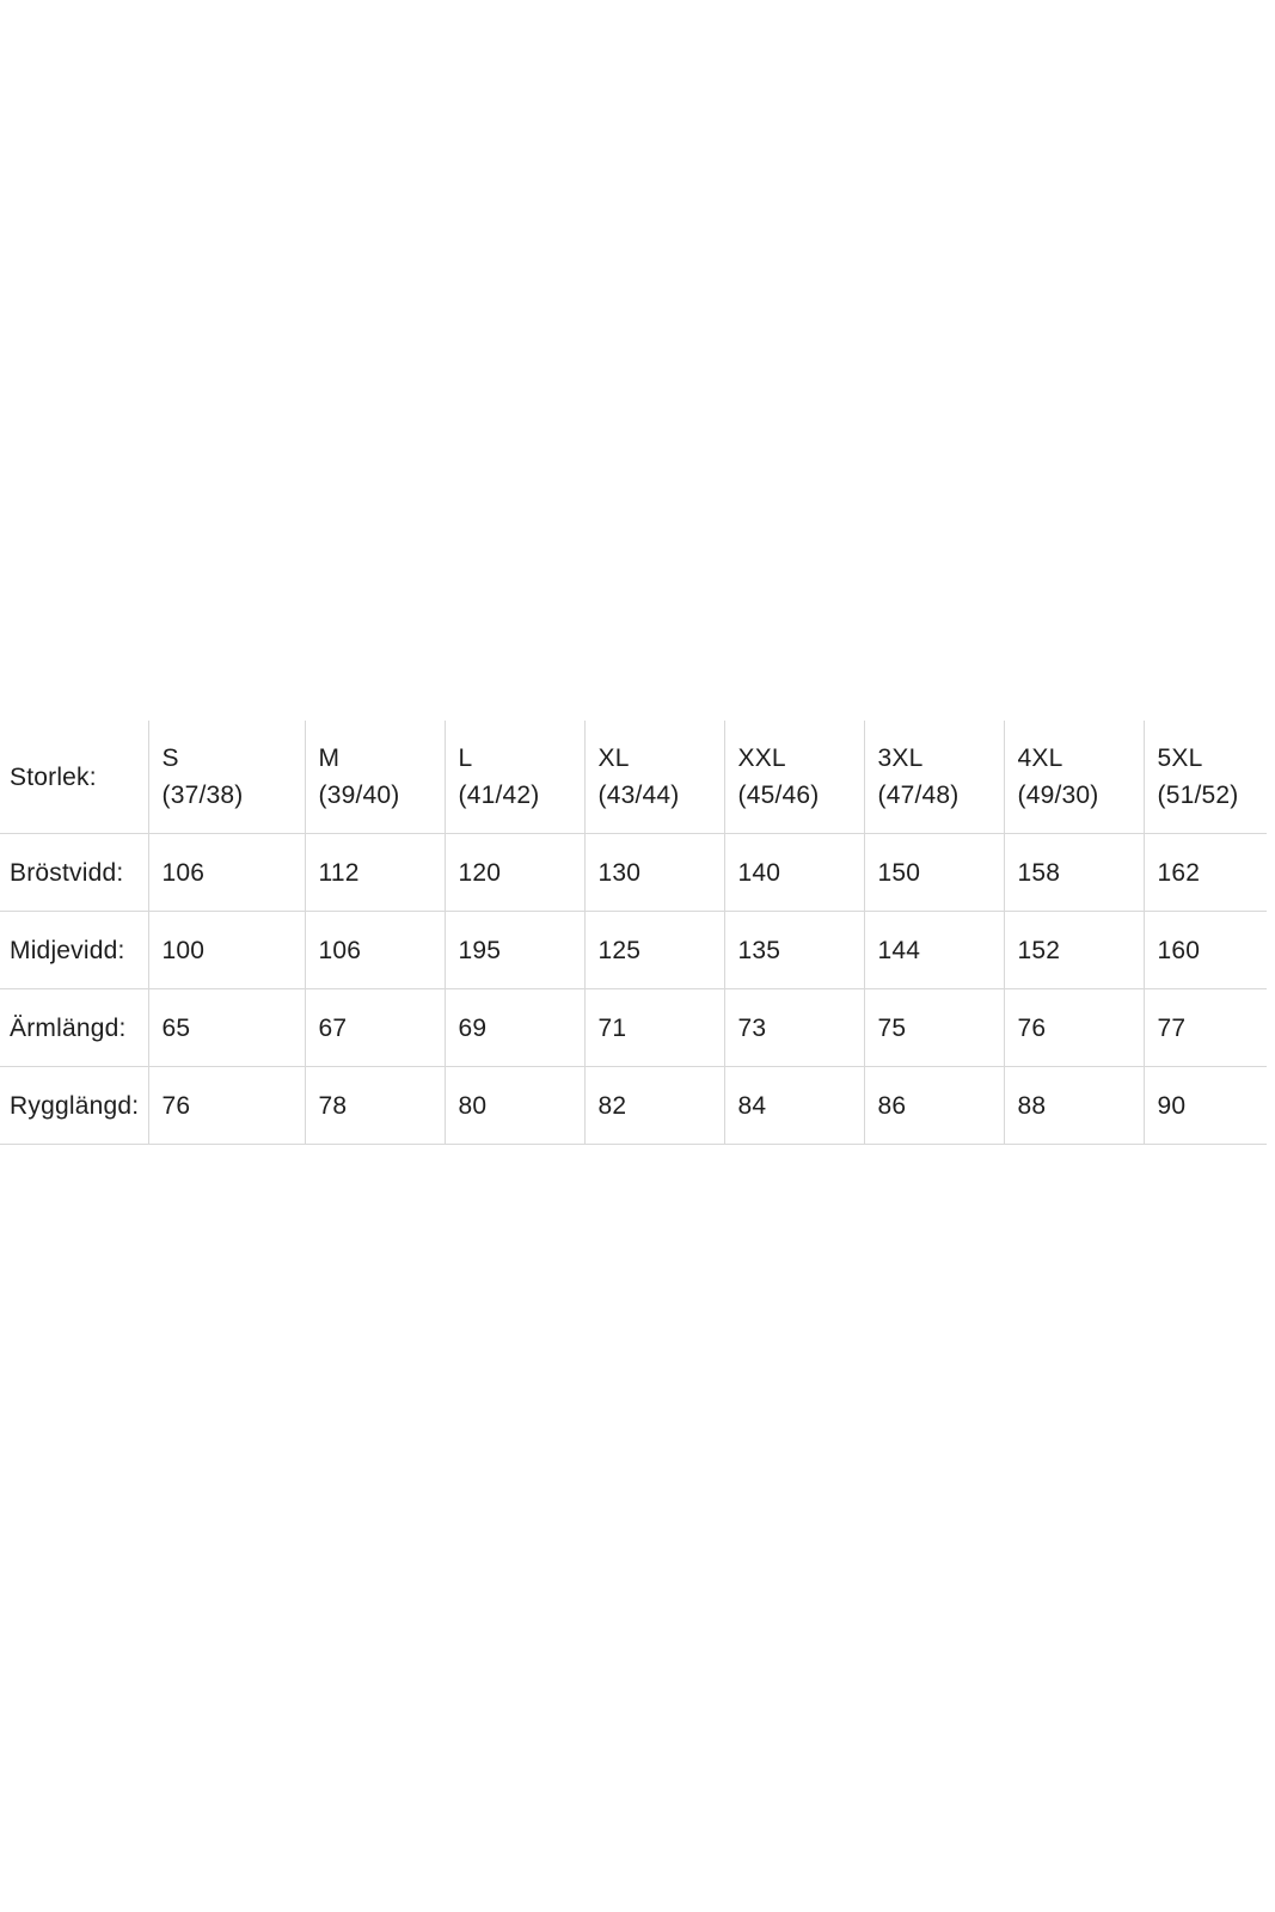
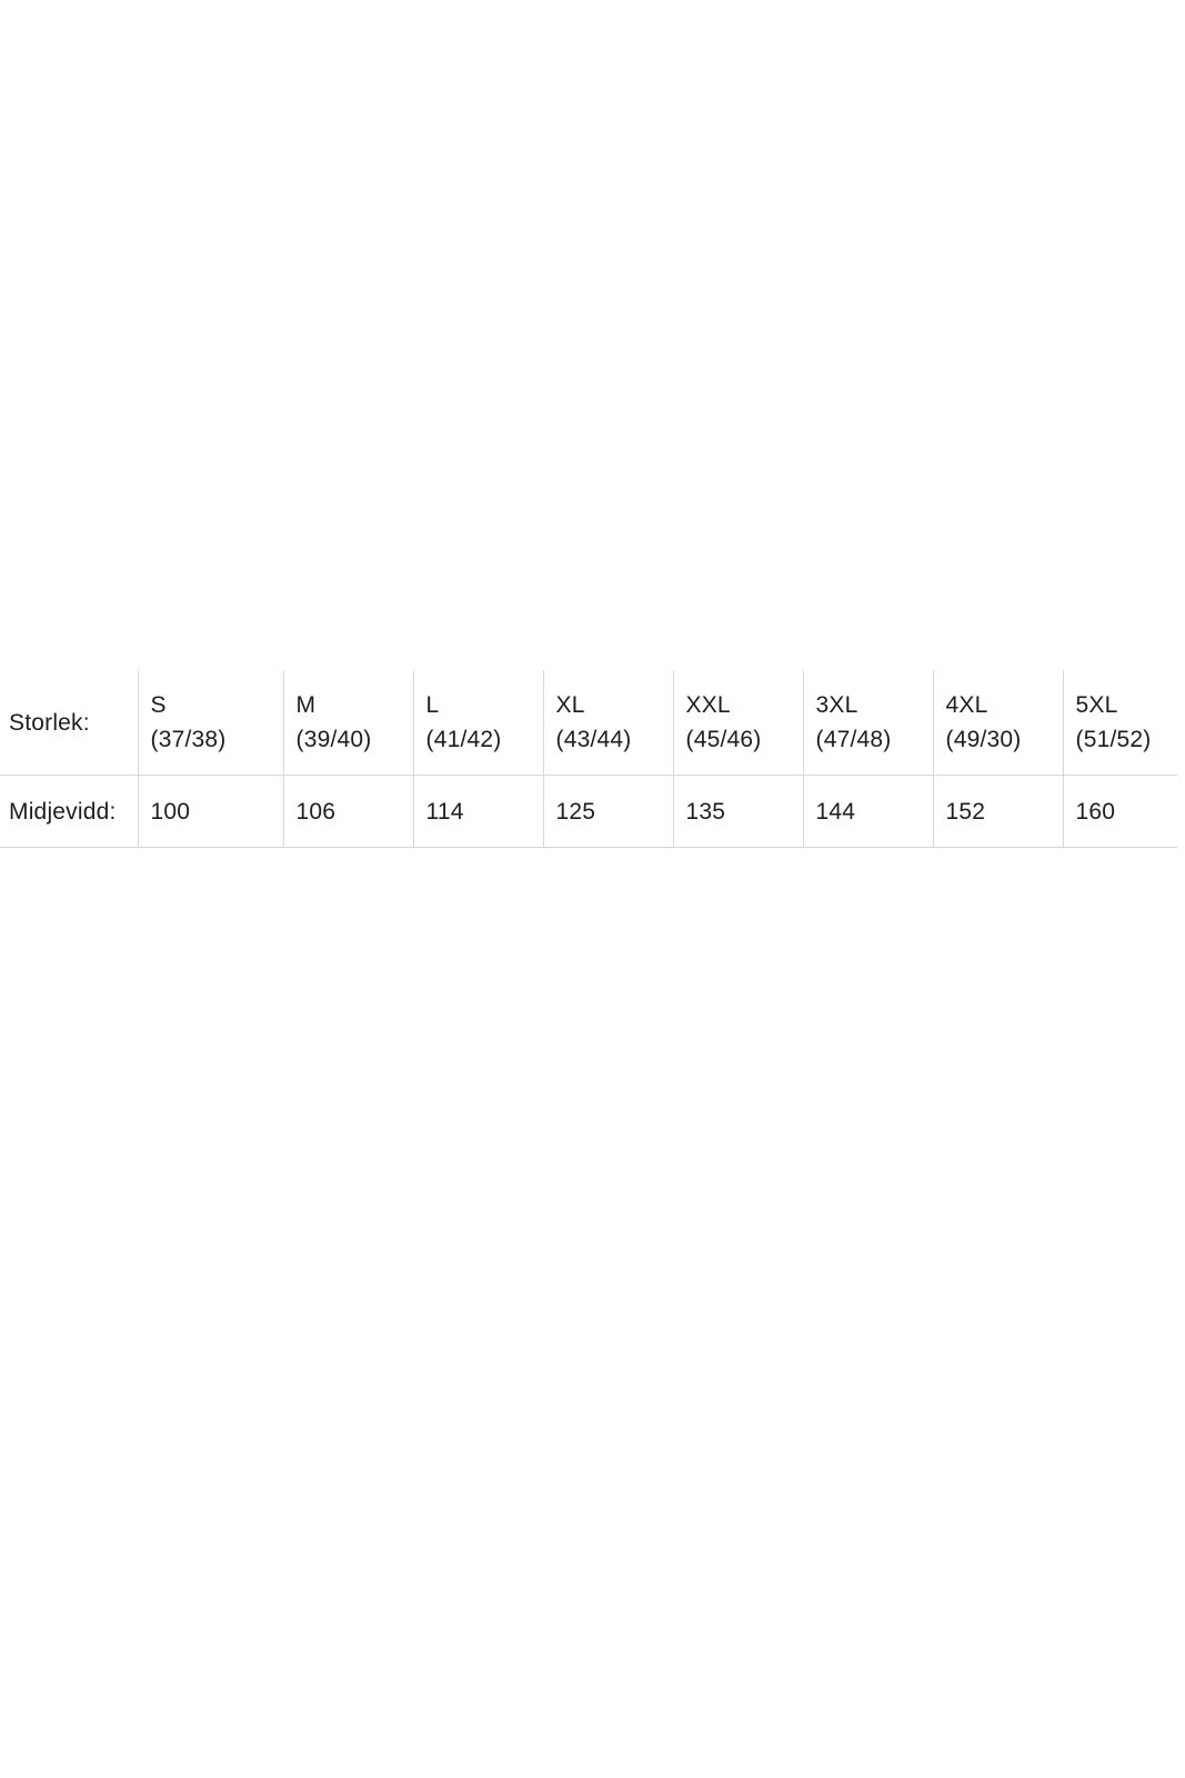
  Storlek:	S (37/38)	M (39/40)	L (41/42)	XL (43/44)	XXL (45/46)	3XL (47/48)	4XL (49/30)	5XL (51/52)
- Bröstvidd:	106	112	120	130	140	150	158	162
- Midjevidd:	100	106	195	125	135	144	152	160
+ Midjevidd:	100	106	114	125	135	144	152	160
- Ärmlängd:	65	67	69	71	73	75	76	77
- Rygglängd:	76	78	80	82	84	86	88	90
